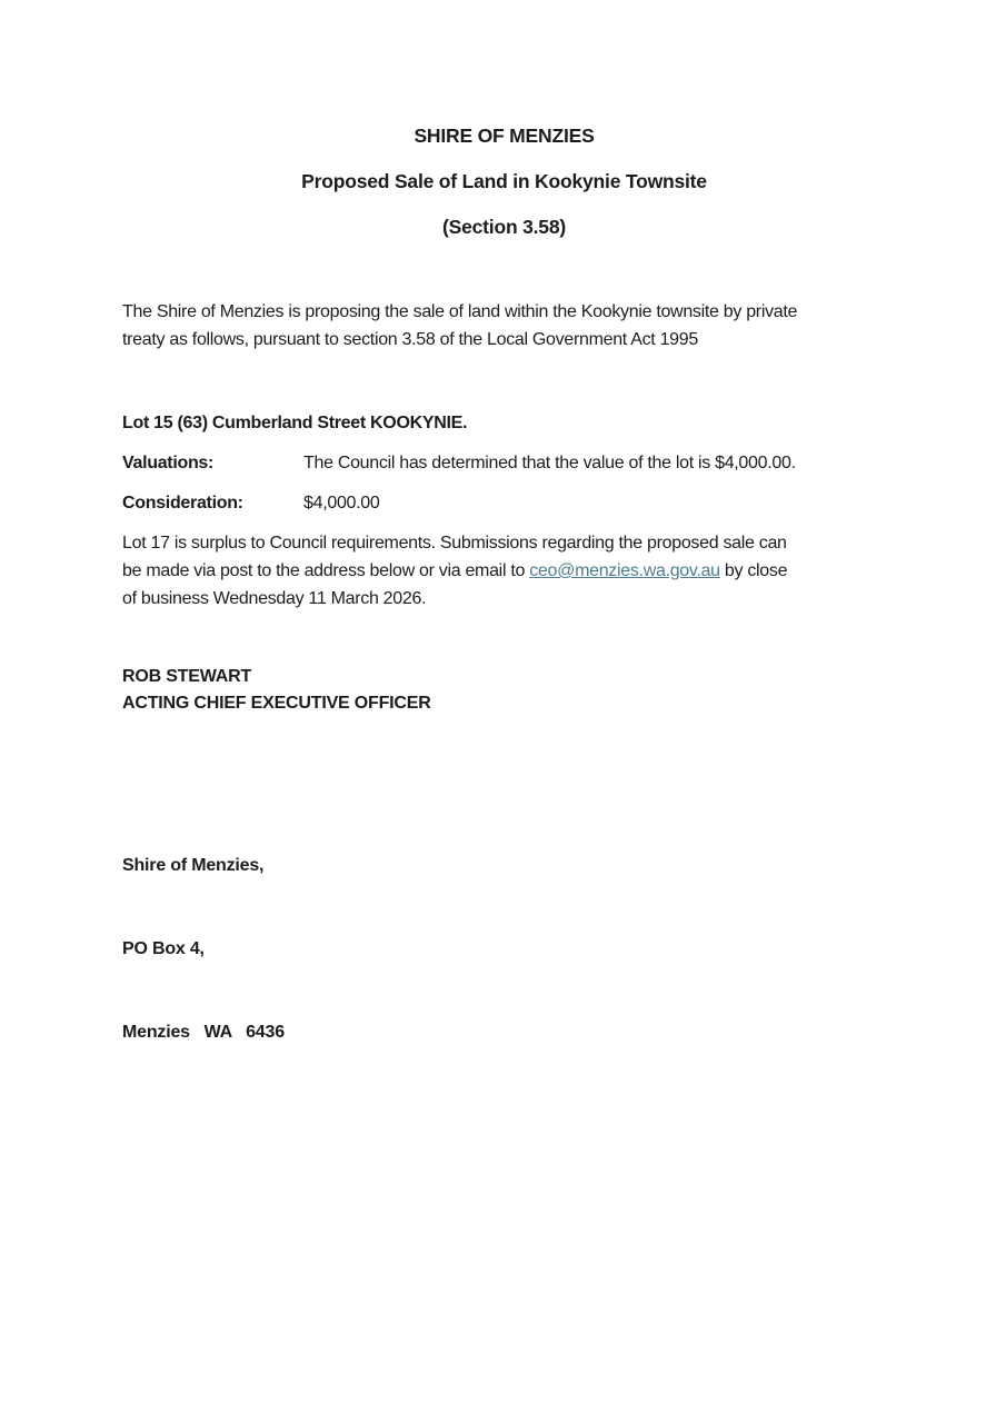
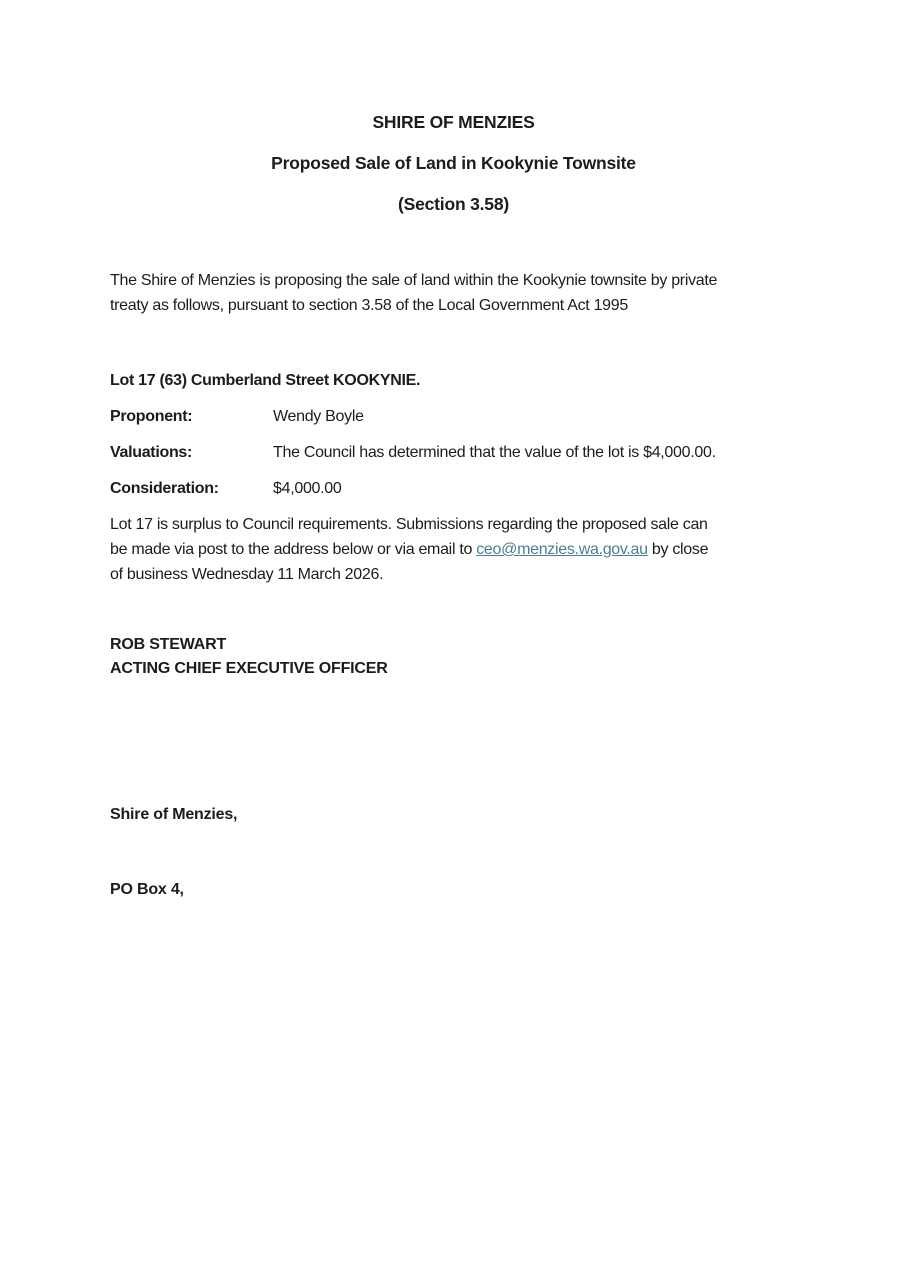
  SHIRE OF MENZIES
  Proposed Sale of Land in Kookynie Townsite
  (Section 3.58)
  The Shire of Menzies is proposing the sale of land within the Kookynie townsite by private
  treaty as follows, pursuant to section 3.58 of the Local Government Act 1995
- Lot 15 (63) Cumberland Street KOOKYNIE.
+ Lot 17 (63) Cumberland Street KOOKYNIE.
+ Proponent:
+ Wendy Boyle
  Valuations:
  The Council has determined that the value of the lot is $4,000.00.
  Consideration:
  $4,000.00
  Lot 17 is surplus to Council requirements. Submissions regarding the proposed sale can
  be made via post to the address below or via email to ceo@menzies.wa.gov.au by close
  of business Wednesday 11 March 2026.
  ROB STEWART
  ACTING CHIEF EXECUTIVE OFFICER
  Shire of Menzies,
  PO Box 4,
- Menzies WA 6436
